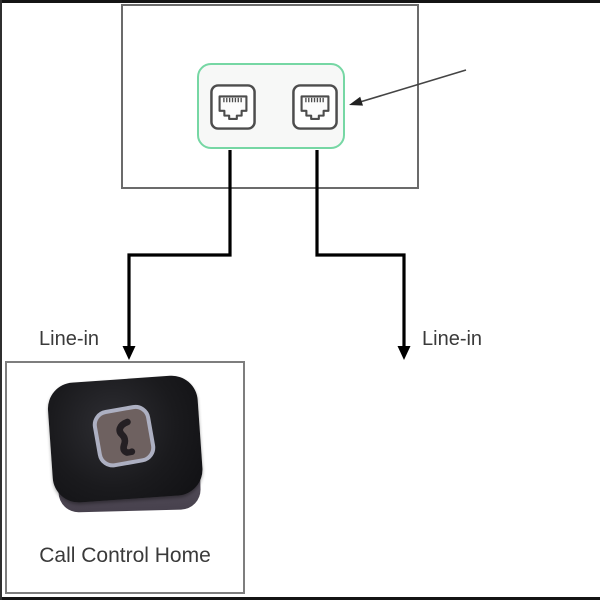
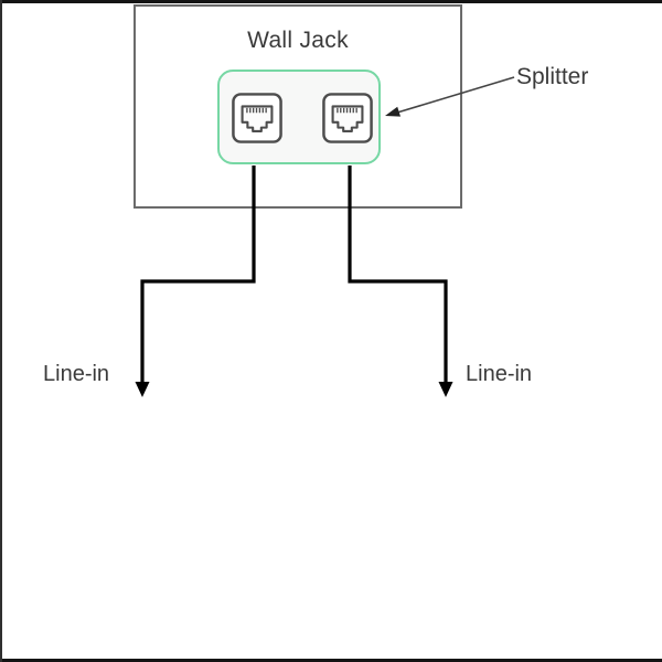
+ Wall Jack
+ Splitter
  Line-in
  Line-in
- Call Control Home
